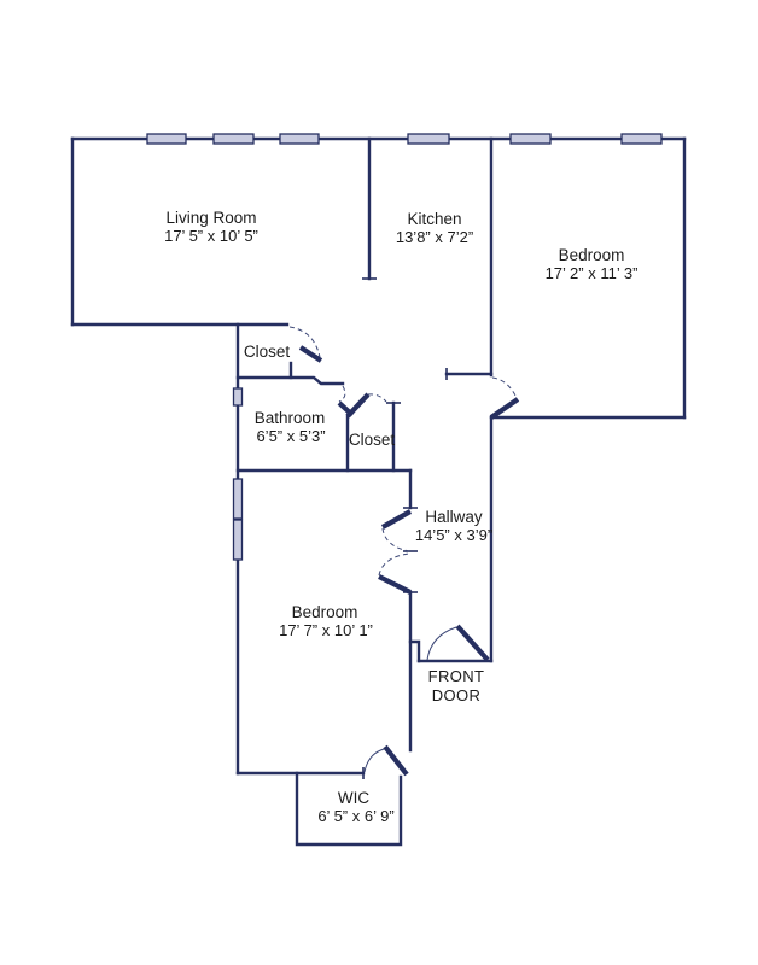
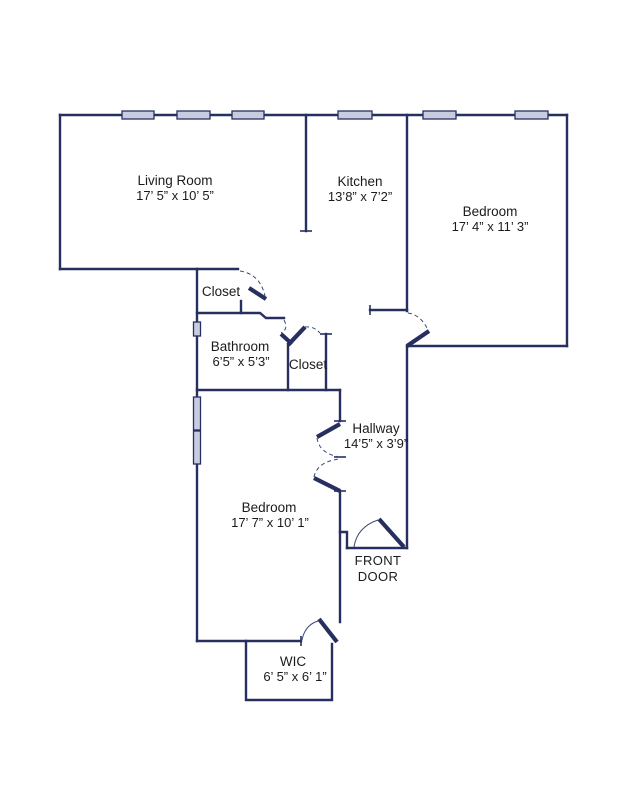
  Living Room
  17’ 5” x 10’ 5”
  Kitchen
  13’8” x 7’2”
  Bedroom
- 17’ 2” x 11’ 3”
+ 17’ 4” x 11’ 3”
  Closet
  Bathroom
  6’5” x 5’3”
  Closet
  Hallway
  14’5” x 3’9”
  Bedroom
  17’ 7” x 10’ 1”
  WIC
- 6’ 5” x 6’ 9”
+ 6’ 5” x 6’ 1”
  FRONT
  DOOR
